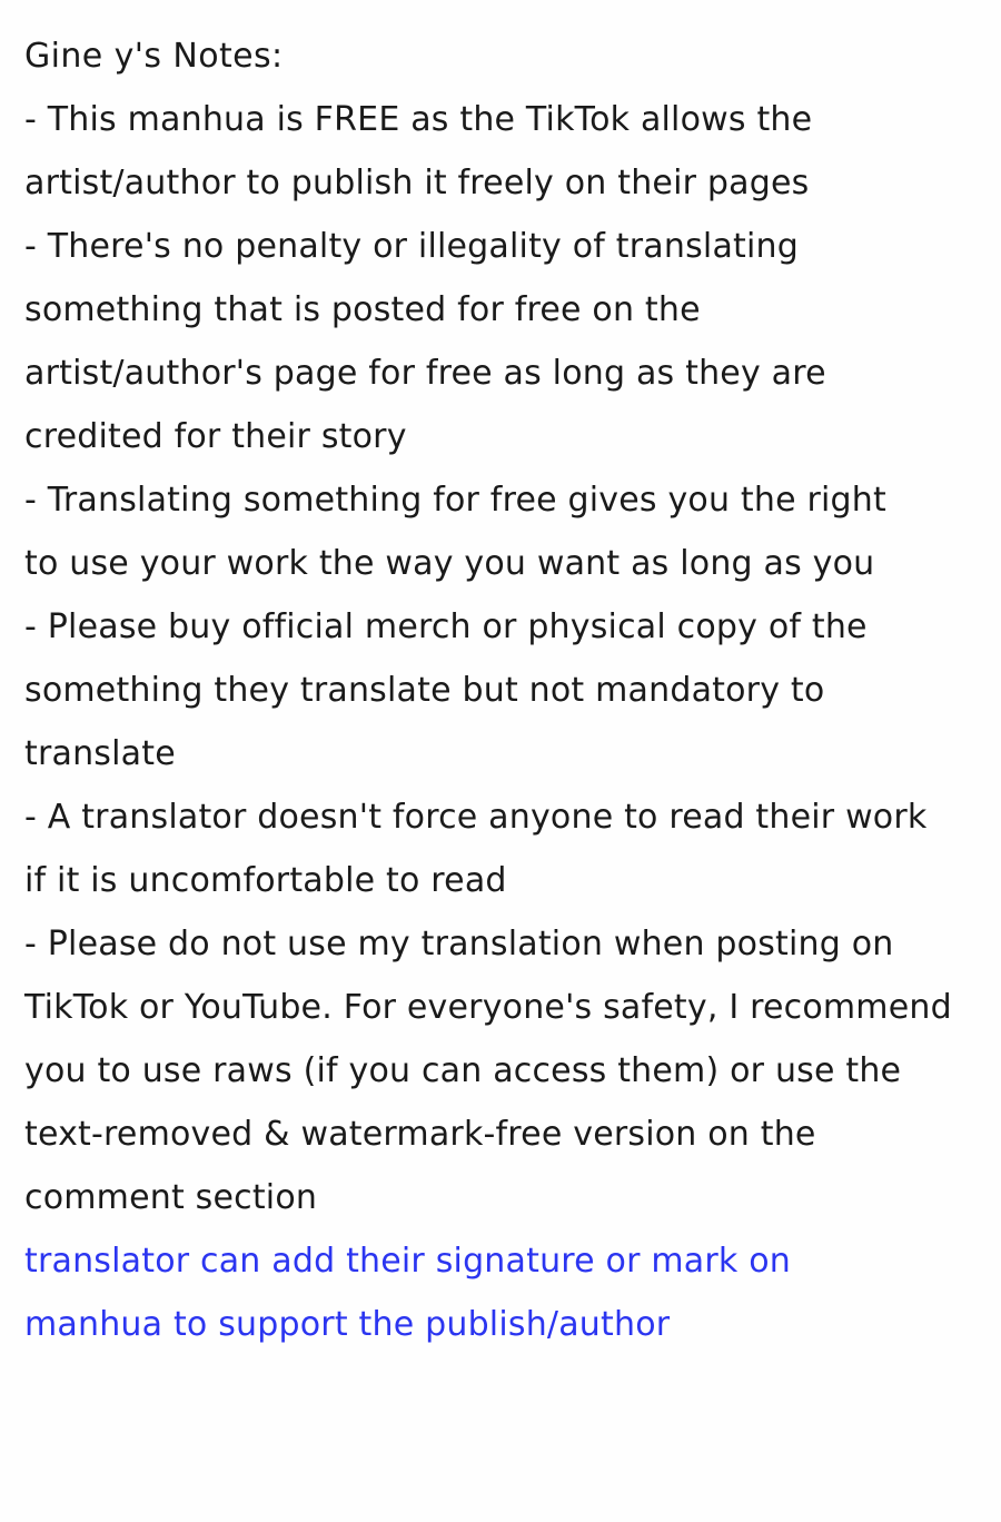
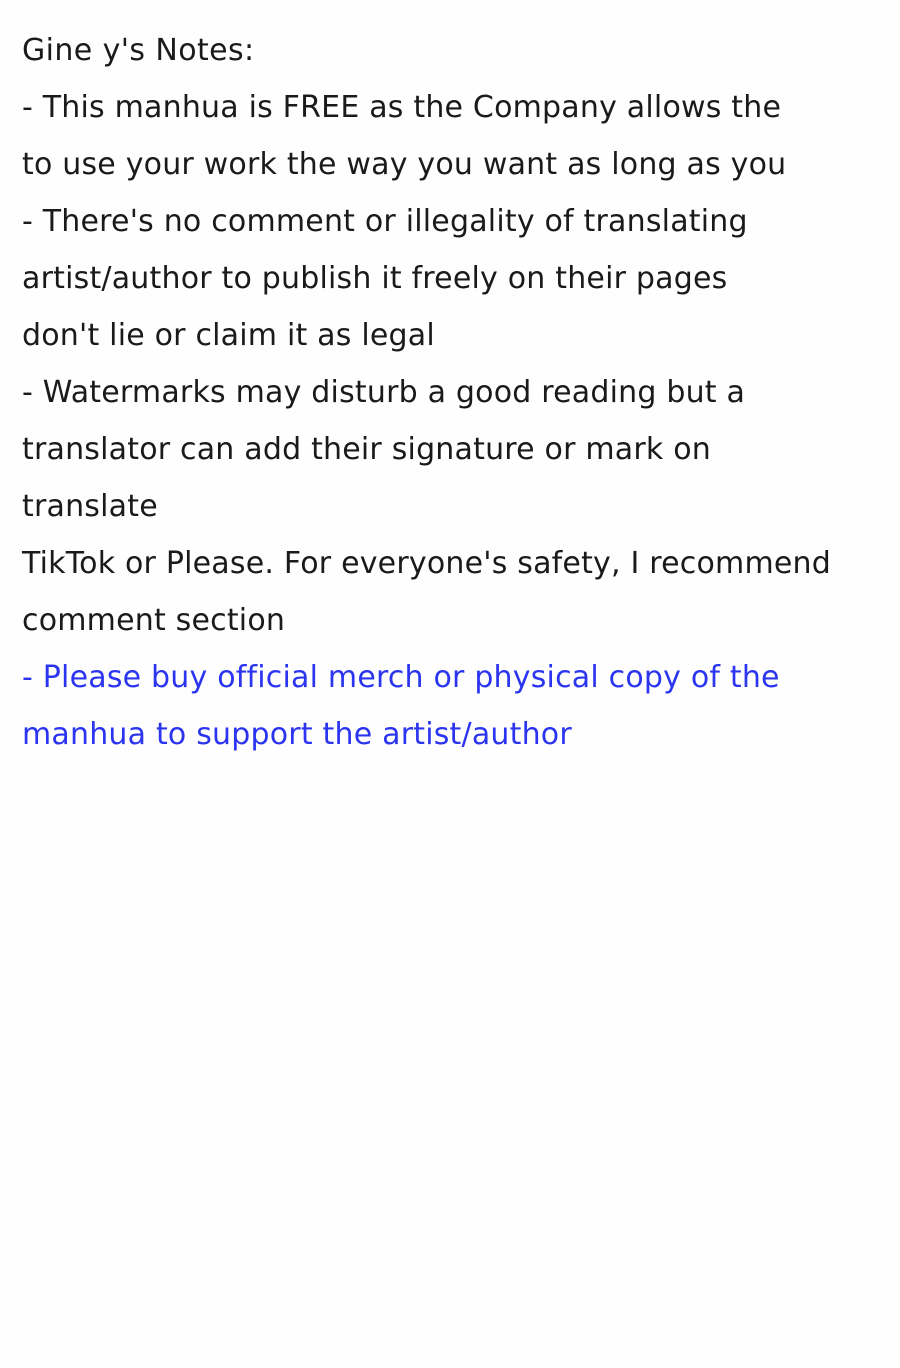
  Gine y's Notes:
- - This manhua is FREE as the TikTok allows the
+ - This manhua is FREE as the Company allows the
- artist/author to publish it freely on their pages
+ to use your work the way you want as long as you
- - There's no penalty or illegality of translating
+ - There's no comment or illegality of translating
- something that is posted for free on the
- artist/author's page for free as long as they are
- credited for their story
- - Translating something for free gives you the right
- to use your work the way you want as long as you
+ artist/author to publish it freely on their pages
+ don't lie or claim it as legal
+ - Watermarks may disturb a good reading but a
- - Please buy official merch or physical copy of the
+ translator can add their signature or mark on
- something they translate but not mandatory to
  translate
- - A translator doesn't force anyone to read their work
- if it is uncomfortable to read
- - Please do not use my translation when posting on
- TikTok or YouTube. For everyone's safety, I recommend
+ TikTok or Please. For everyone's safety, I recommend
- you to use raws (if you can access them) or use the
- text-removed & watermark-free version on the
  comment section
- translator can add their signature or mark on
+ - Please buy official merch or physical copy of the
- manhua to support the publish/author
+ manhua to support the artist/author
